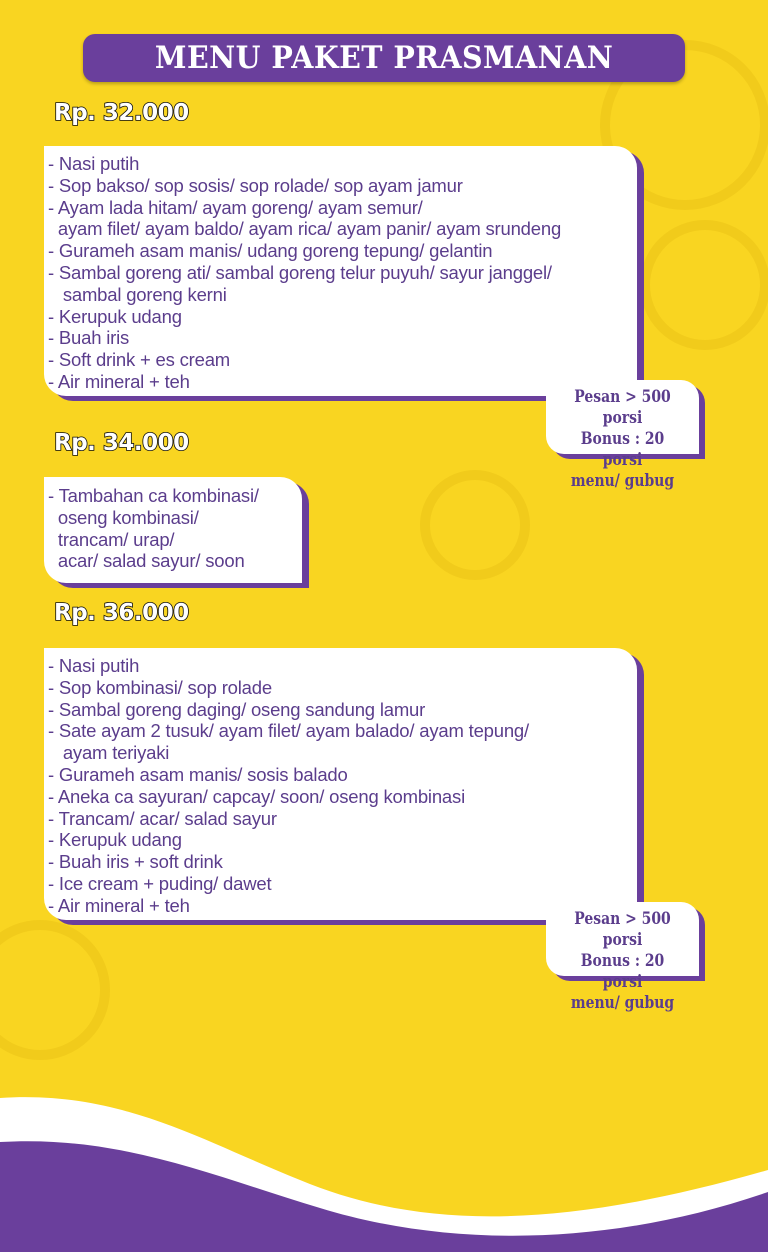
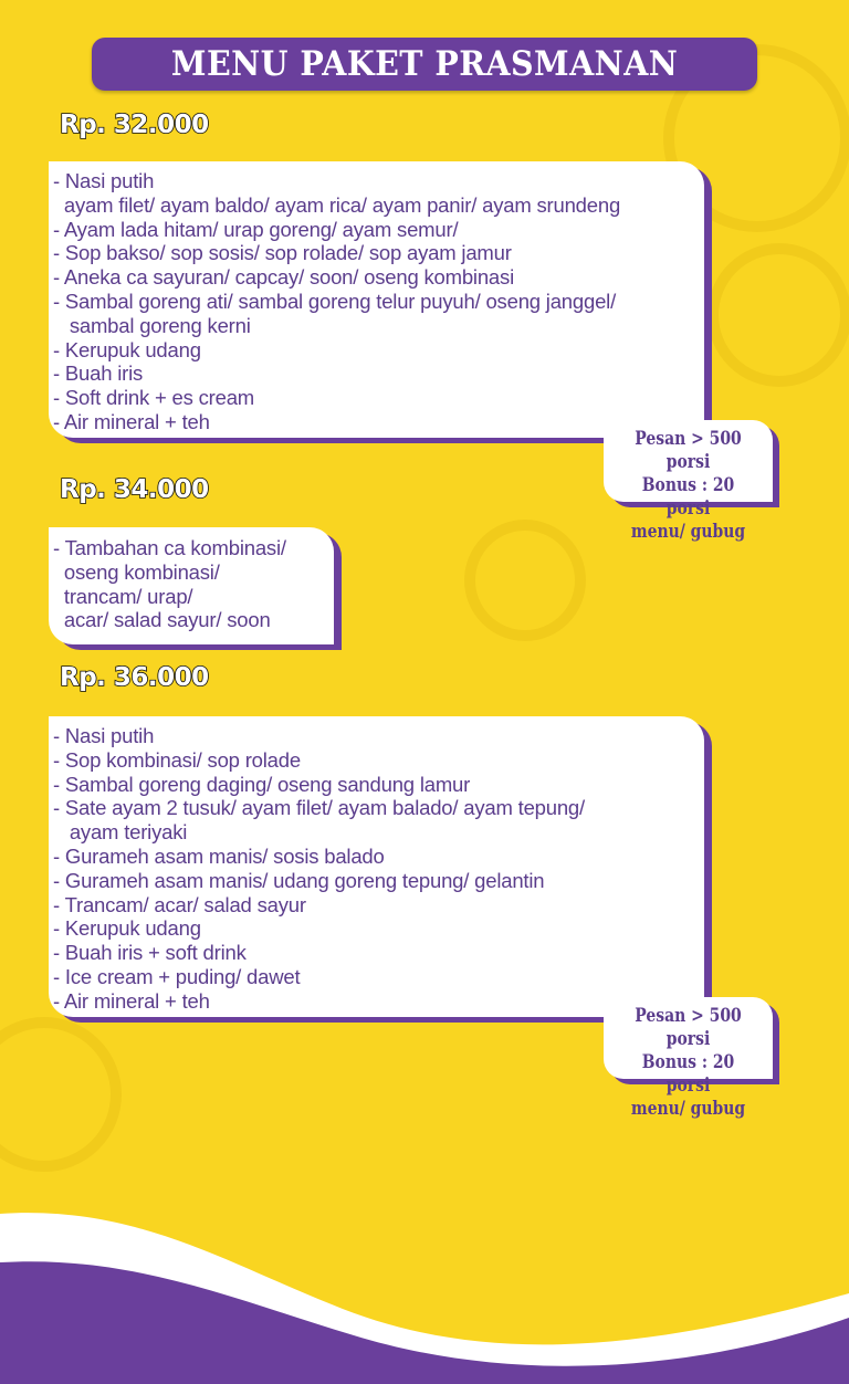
  MENU PAKET PRASMANAN
  Rp. 32.000
  - Nasi putih
- - Sop bakso/ sop sosis/ sop rolade/ sop ayam jamur
+ ayam filet/ ayam baldo/ ayam rica/ ayam panir/ ayam srundeng
- - Ayam lada hitam/ ayam goreng/ ayam semur/
+ - Ayam lada hitam/ urap goreng/ ayam semur/
- ayam filet/ ayam baldo/ ayam rica/ ayam panir/ ayam srundeng
+ - Sop bakso/ sop sosis/ sop rolade/ sop ayam jamur
- - Gurameh asam manis/ udang goreng tepung/ gelantin
+ - Aneka ca sayuran/ capcay/ soon/ oseng kombinasi
- - Sambal goreng ati/ sambal goreng telur puyuh/ sayur janggel/
+ - Sambal goreng ati/ sambal goreng telur puyuh/ oseng janggel/
  sambal goreng kerni
  - Kerupuk udang
  - Buah iris
  - Soft drink + es cream
  - Air mineral + teh
  Pesan > 500 porsi
  Bonus : 20 porsi
  menu/ gubug
  Rp. 34.000
  - Tambahan ca kombinasi/
  oseng kombinasi/
  trancam/ urap/
  acar/ salad sayur/ soon
  Rp. 36.000
  - Nasi putih
  - Sop kombinasi/ sop rolade
  - Sambal goreng daging/ oseng sandung lamur
  - Sate ayam 2 tusuk/ ayam filet/ ayam balado/ ayam tepung/
  ayam teriyaki
  - Gurameh asam manis/ sosis balado
- - Aneka ca sayuran/ capcay/ soon/ oseng kombinasi
+ - Gurameh asam manis/ udang goreng tepung/ gelantin
  - Trancam/ acar/ salad sayur
  - Kerupuk udang
  - Buah iris + soft drink
  - Ice cream + puding/ dawet
  - Air mineral + teh
  Pesan > 500 porsi
  Bonus : 20 porsi
  menu/ gubug
